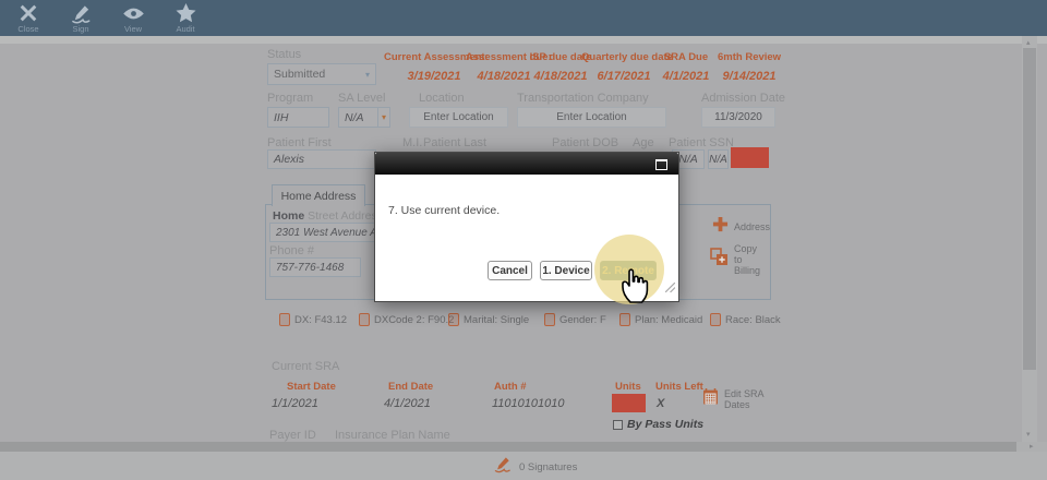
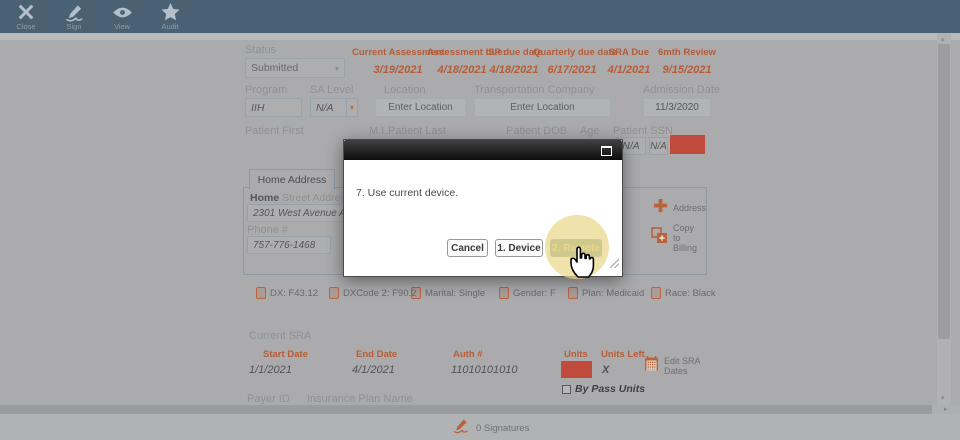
  Close
  Sign
  View
  Audit
  Status
  Submitted
  ▾
  Current Assessment
  3/19/2021
  Assessment du
  4/18/2021
  ISP due date
  4/18/2021
  Quarterly due dat
  6/17/2021
  SRA Due
  4/1/2021
  6mth Review
- 9/14/2021
+ 9/15/2021
  Program
  SA Level
  Location
  Transportation Company
  Admission Date
  IIH
  N/A
  ▾
  Enter Location
  Enter Location
  11/3/2020
  Patient First
  M.I.
  Patient Last
  Patient DOB
  Age
  Patient SSN
- Alexis
  N/A
  N/A
  Home Address
  Home Street Addre
  2301 West Avenue
  Phone #
  757-776-1468
  Address
  Copy to Billing
  DX: F43.12
  DXCode 2: F90.2
  Marital: Single
  Gender: F
  Plan: Medicaid
  Race: Black
  Current SRA
  Start Date
  End Date
  Auth #
  Units
  Units Left
  1/1/2021
  4/1/2021
  11010101010
  X
  Edit SRA Dates
  By Pass Units
  Payer ID
  Insurance Plan Name
  0 Signatures
  7. Use current device.
  Cancel
  1. Device
  2. Reote
